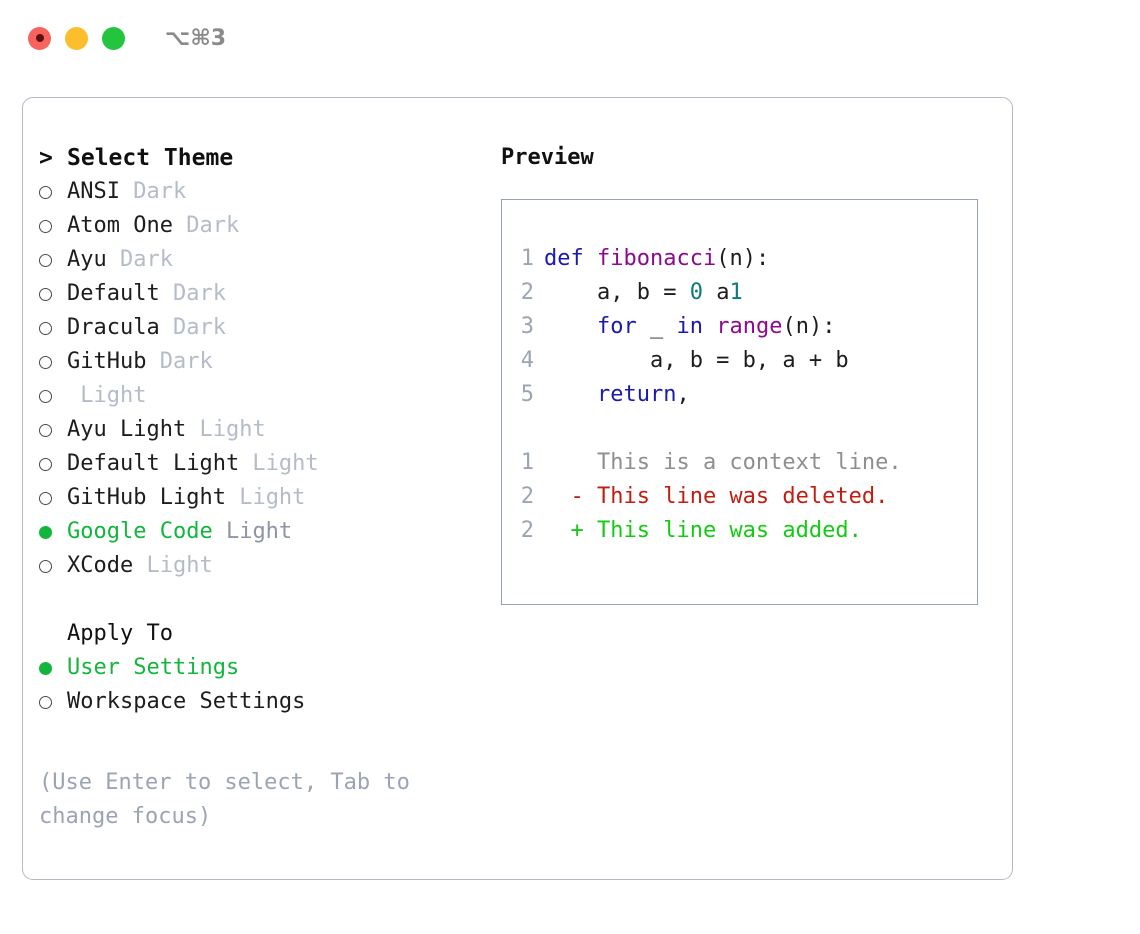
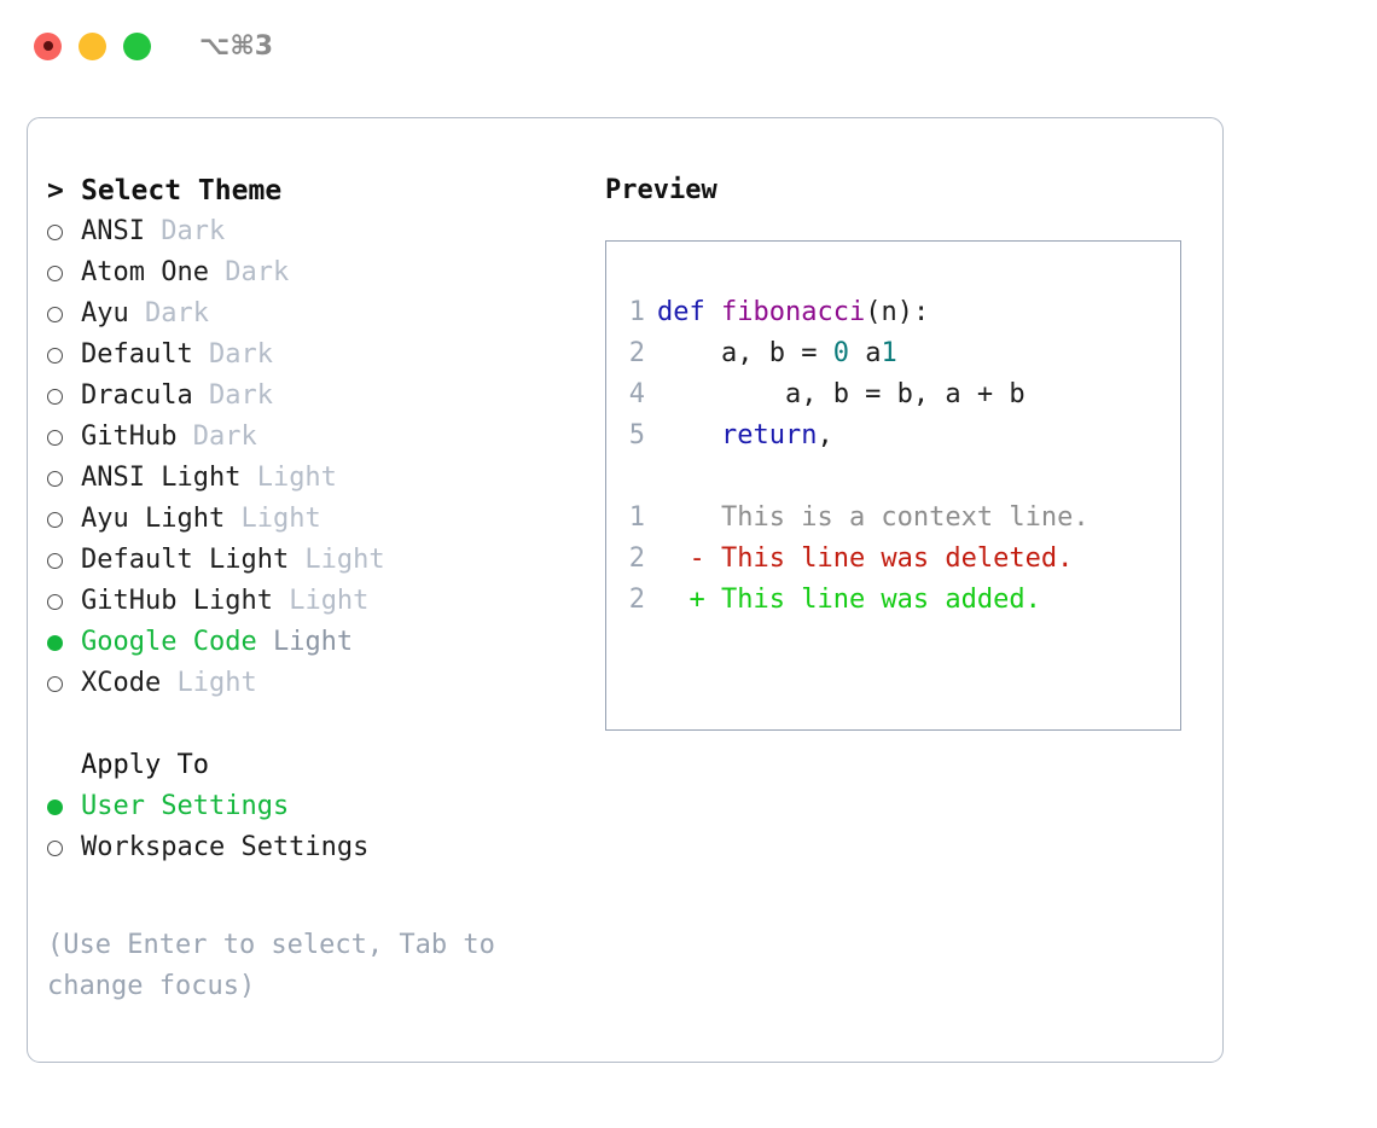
  ⌥⌘3
  >
  Select Theme
  ANSI
  Dark
  Atom One
  Dark
  Ayu
  Dark
  Default
  Dark
  Dracula
  Dark
  GitHub
  Dark
+ ANSI Light
  Light
  Ayu Light
  Light
  Default Light
  Light
  GitHub Light
  Light
  Google Code
  Light
  XCode
  Light
  Apply To
  User Settings
  Workspace Settings
  (Use Enter to select, Tab to change focus)
  Preview
  1
  def fibonacci(n):
  2
  a, b = 0 a1
- 3
- for _ in range(n):
  4
  a, b = b, a + b
  5
  return,
  1
  This is a context line.
  2
  - This line was deleted.
  2
  + This line was added.
